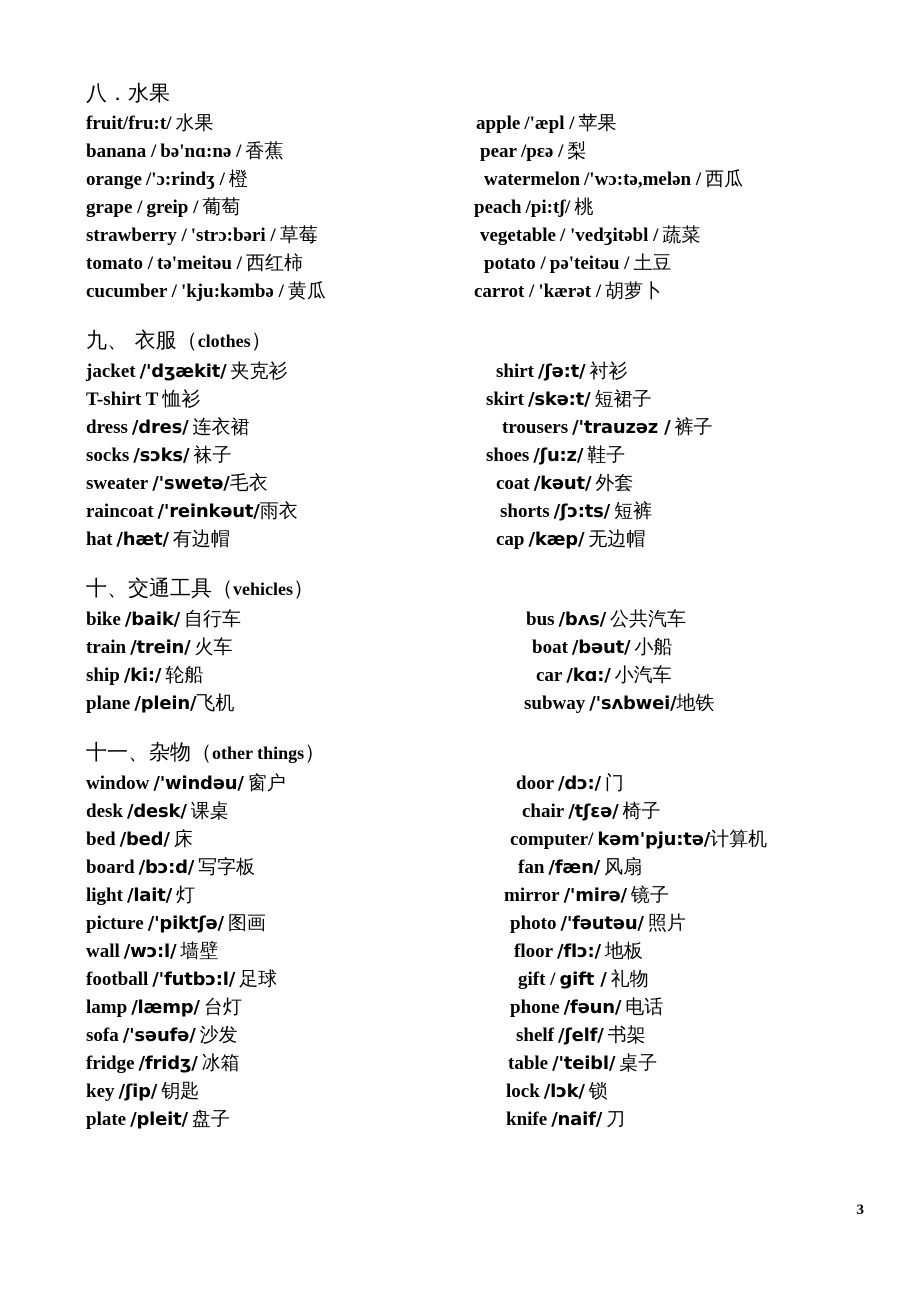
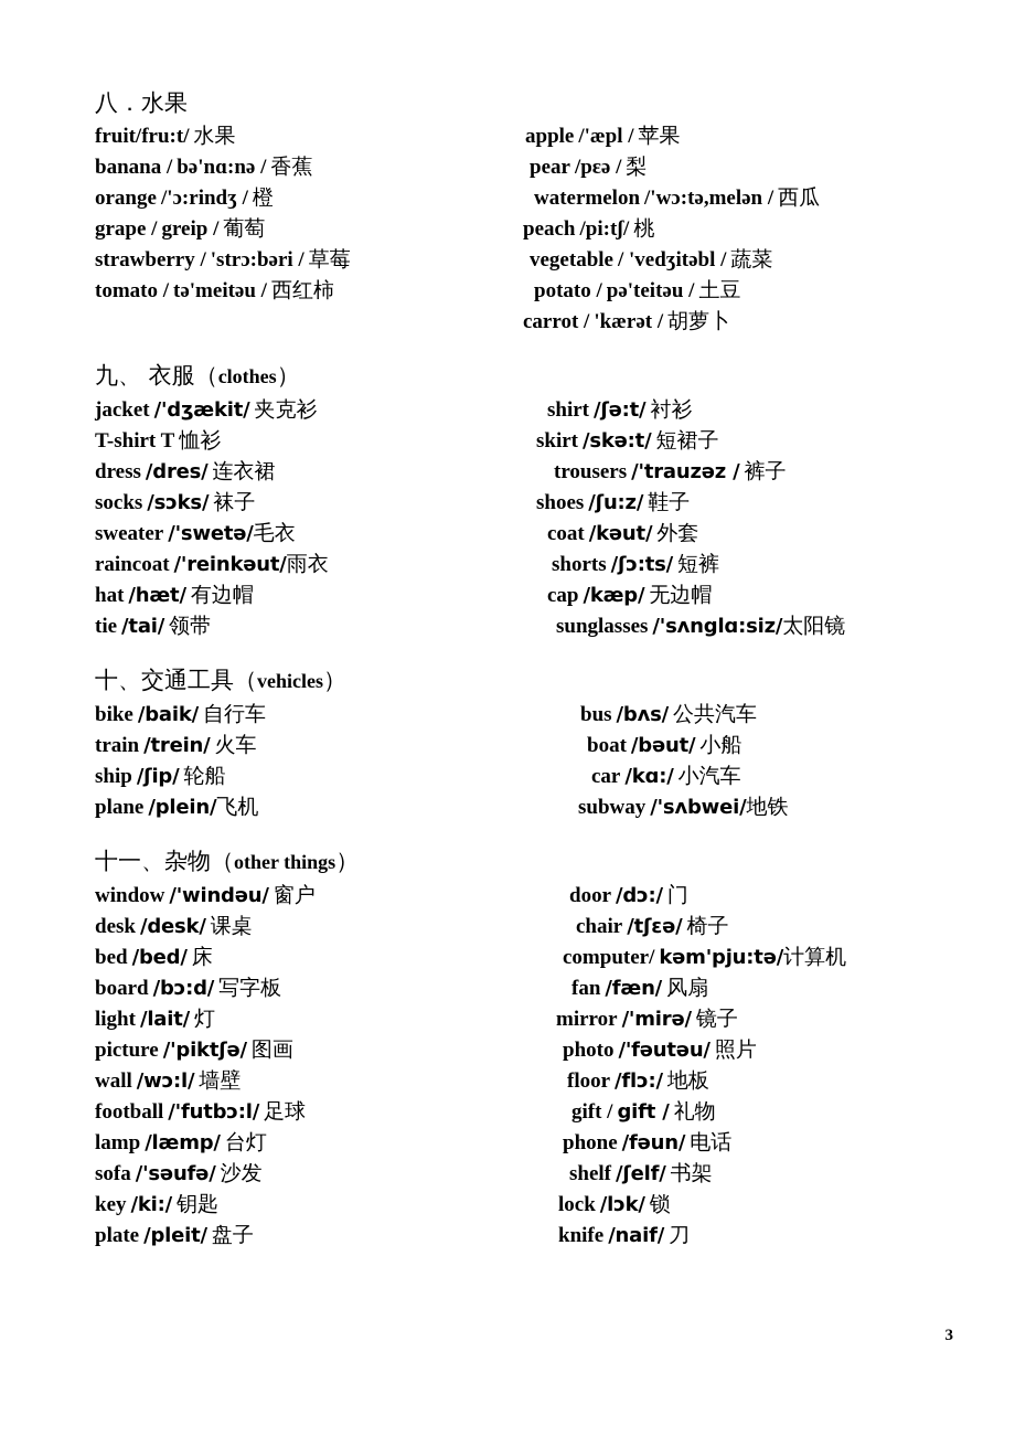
  八．水果
  fruit/fru:t/ 水果
  apple /'æpl / 苹果
  banana / bə'nɑ:nə / 香蕉
  pear /pɛə / 梨
  orange /'ɔ:rindʒ / 橙
  watermelon /'wɔ:tə,melən / 西瓜
  grape / greip / 葡萄
  peach /pi:tʃ/ 桃
  strawberry / 'strɔ:bəri / 草莓
  vegetable / 'vedʒitəbl / 蔬菜
  tomato / tə'meitəu / 西红柿
  potato / pə'teitəu / 土豆
- cucumber / 'kju:kəmbə / 黄瓜
  carrot / 'kærət / 胡萝卜
  九、 衣服（clothes）
  jacket /'dʒækit/ 夹克衫
  shirt /ʃə:t/ 衬衫
  T-shirt T 恤衫
  skirt /skə:t/ 短裙子
  dress /dres/ 连衣裙
  trousers /'trauzəz / 裤子
  socks /sɔks/ 袜子
  shoes /ʃu:z/ 鞋子
  sweater /'swetə/ 毛衣
  coat /kəut/ 外套
  raincoat /'reinkəut/ 雨衣
  shorts /ʃɔ:ts/ 短裤
  hat /hæt/ 有边帽
  cap /kæp/ 无边帽
+ tie /tai/ 领带
+ sunglasses /'sʌnglɑ:siz/ 太阳镜
  十、交通工具（vehicles）
  bike /baik/ 自行车
  bus /bʌs/ 公共汽车
  train /trein/ 火车
  boat /bəut/ 小船
- ship /ki:/ 轮船
+ ship /ʃip/ 轮船
  car /kɑ:/ 小汽车
  plane /plein/ 飞机
  subway /'sʌbwei/ 地铁
  十一、杂物（other things）
  window /'windəu/ 窗户
  door /dɔ:/ 门
  desk /desk/ 课桌
  chair /tʃɛə/ 椅子
  bed /bed/ 床
  computer/ kəm'pju:tə/ 计算机
  board /bɔ:d/ 写字板
  fan /fæn/ 风扇
  light /lait/ 灯
  mirror /'mirə/ 镜子
  picture /'piktʃə/ 图画
  photo /'fəutəu/ 照片
  wall /wɔ:l/ 墙壁
  floor /flɔ:/ 地板
  football /'futbɔ:l/ 足球
  gift / gift / 礼物
  lamp /læmp/ 台灯
  phone /fəun/ 电话
  sofa /'səufə/ 沙发
  shelf /ʃelf/ 书架
- fridge /fridʒ/ 冰箱
- table /'teibl/ 桌子
- key /ʃip/ 钥匙
+ key /ki:/ 钥匙
  lock /lɔk/ 锁
  plate /pleit/ 盘子
  knife /naif/ 刀
  3
